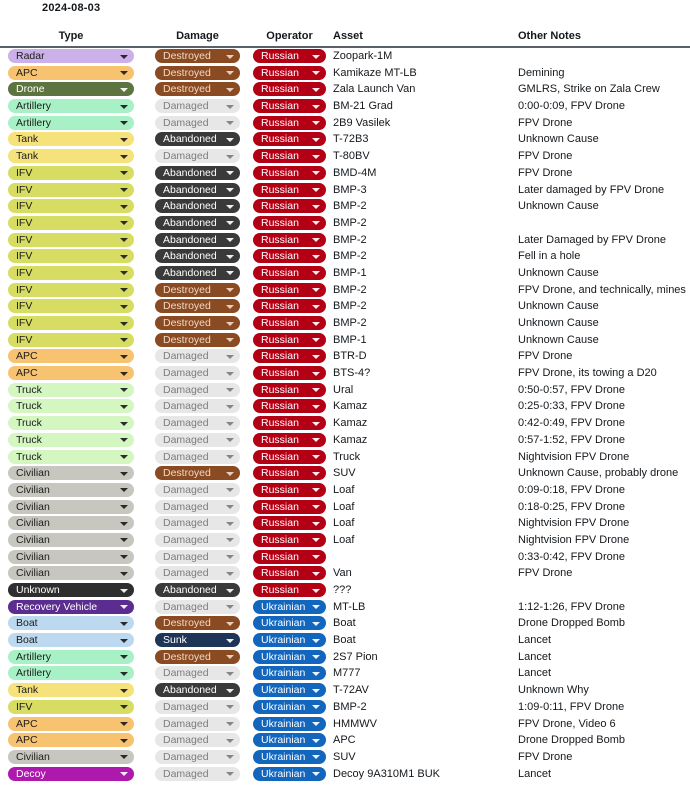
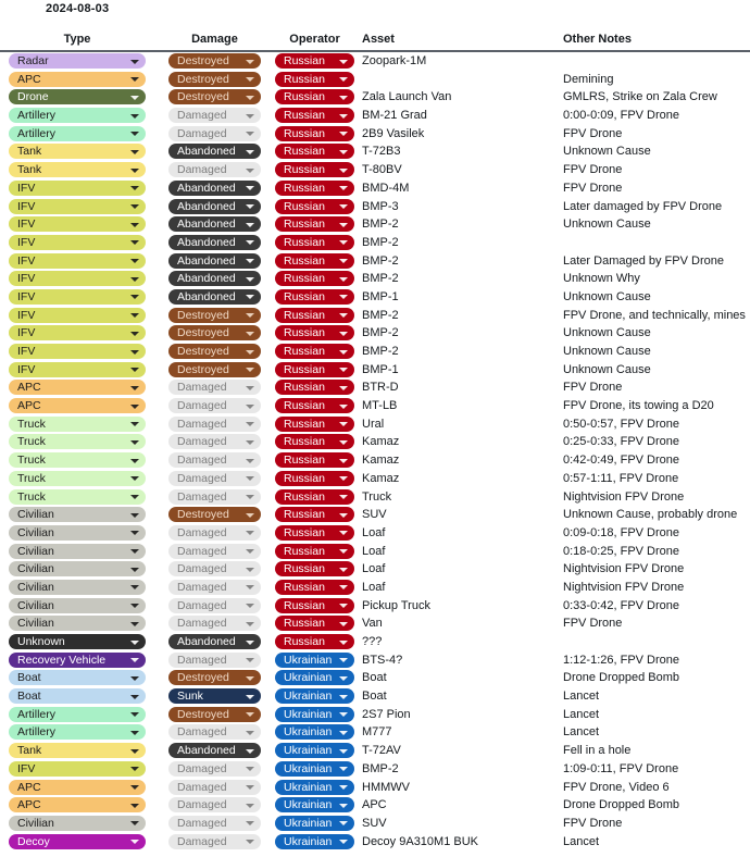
  2024-08-03
  Type
  Damage
  Operator
  Asset
  Other Notes
  Radar
  Destroyed
  Russian
  Zoopark-1M
  APC
  Destroyed
  Russian
- Kamikaze MT-LB
  Demining
  Drone
  Destroyed
  Russian
  Zala Launch Van
  GMLRS, Strike on Zala Crew
  Artillery
  Damaged
  Russian
  BM-21 Grad
  0:00-0:09, FPV Drone
  Artillery
  Damaged
  Russian
  2B9 Vasilek
  FPV Drone
  Tank
  Abandoned
  Russian
  T-72B3
  Unknown Cause
  Tank
  Damaged
  Russian
  T-80BV
  FPV Drone
  IFV
  Abandoned
  Russian
  BMD-4M
  FPV Drone
  IFV
  Abandoned
  Russian
  BMP-3
  Later damaged by FPV Drone
  IFV
  Abandoned
  Russian
  BMP-2
  Unknown Cause
  IFV
  Abandoned
  Russian
  BMP-2
  IFV
  Abandoned
  Russian
  BMP-2
  Later Damaged by FPV Drone
  IFV
  Abandoned
  Russian
  BMP-2
- Fell in a hole
+ Unknown Why
  IFV
  Abandoned
  Russian
  BMP-1
  Unknown Cause
  IFV
  Destroyed
  Russian
  BMP-2
  FPV Drone, and technically, mines
  IFV
  Destroyed
  Russian
  BMP-2
  Unknown Cause
  IFV
  Destroyed
  Russian
  BMP-2
  Unknown Cause
  IFV
  Destroyed
  Russian
  BMP-1
  Unknown Cause
  APC
  Damaged
  Russian
  BTR-D
  FPV Drone
  APC
  Damaged
  Russian
- BTS-4?
+ MT-LB
  FPV Drone, its towing a D20
  Truck
  Damaged
  Russian
  Ural
  0:50-0:57, FPV Drone
  Truck
  Damaged
  Russian
  Kamaz
  0:25-0:33, FPV Drone
  Truck
  Damaged
  Russian
  Kamaz
  0:42-0:49, FPV Drone
  Truck
  Damaged
  Russian
  Kamaz
- 0:57-1:52, FPV Drone
+ 0:57-1:11, FPV Drone
  Truck
  Damaged
  Russian
  Truck
  Nightvision FPV Drone
  Civilian
  Destroyed
  Russian
  SUV
  Unknown Cause, probably drone
  Civilian
  Damaged
  Russian
  Loaf
  0:09-0:18, FPV Drone
  Civilian
  Damaged
  Russian
  Loaf
  0:18-0:25, FPV Drone
  Civilian
  Damaged
  Russian
  Loaf
  Nightvision FPV Drone
  Civilian
  Damaged
  Russian
  Loaf
  Nightvision FPV Drone
  Civilian
  Damaged
  Russian
+ Pickup Truck
  0:33-0:42, FPV Drone
  Civilian
  Damaged
  Russian
  Van
  FPV Drone
  Unknown
  Abandoned
  Russian
  ???
  Recovery Vehicle
  Damaged
  Ukrainian
- MT-LB
+ BTS-4?
  1:12-1:26, FPV Drone
  Boat
  Destroyed
  Ukrainian
  Boat
  Drone Dropped Bomb
  Boat
  Sunk
  Ukrainian
  Boat
  Lancet
  Artillery
  Destroyed
  Ukrainian
  2S7 Pion
  Lancet
  Artillery
  Damaged
  Ukrainian
  M777
  Lancet
  Tank
  Abandoned
  Ukrainian
  T-72AV
- Unknown Why
+ Fell in a hole
  IFV
  Damaged
  Ukrainian
  BMP-2
  1:09-0:11, FPV Drone
  APC
  Damaged
  Ukrainian
  HMMWV
  FPV Drone, Video 6
  APC
  Damaged
  Ukrainian
  APC
  Drone Dropped Bomb
  Civilian
  Damaged
  Ukrainian
  SUV
  FPV Drone
  Decoy
  Damaged
  Ukrainian
  Decoy 9A310M1 BUK
  Lancet
